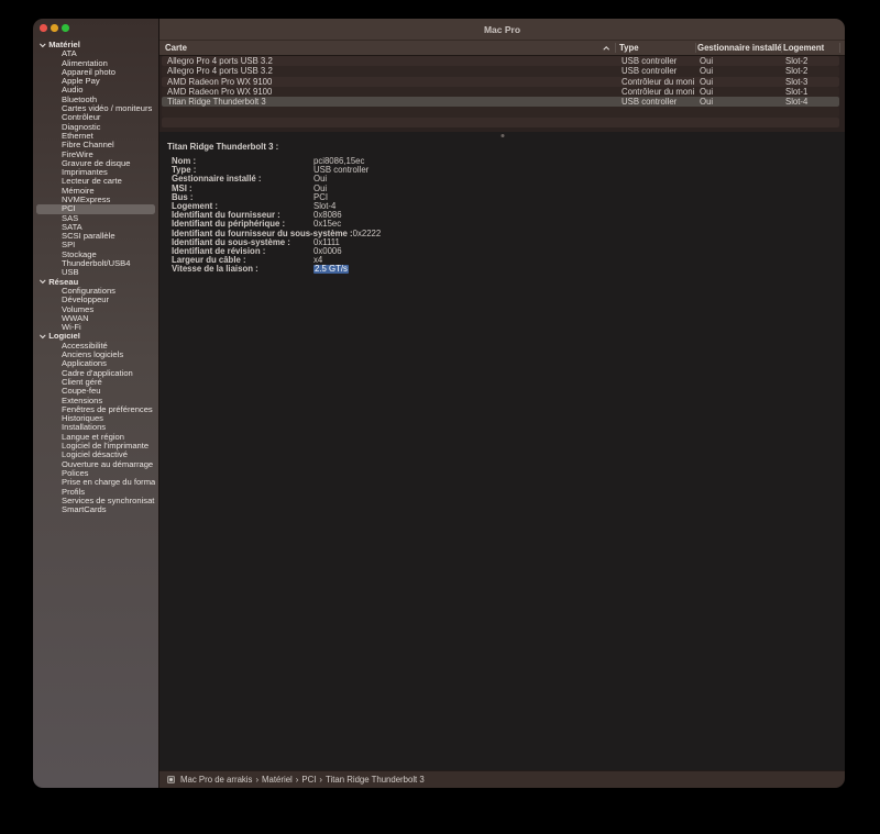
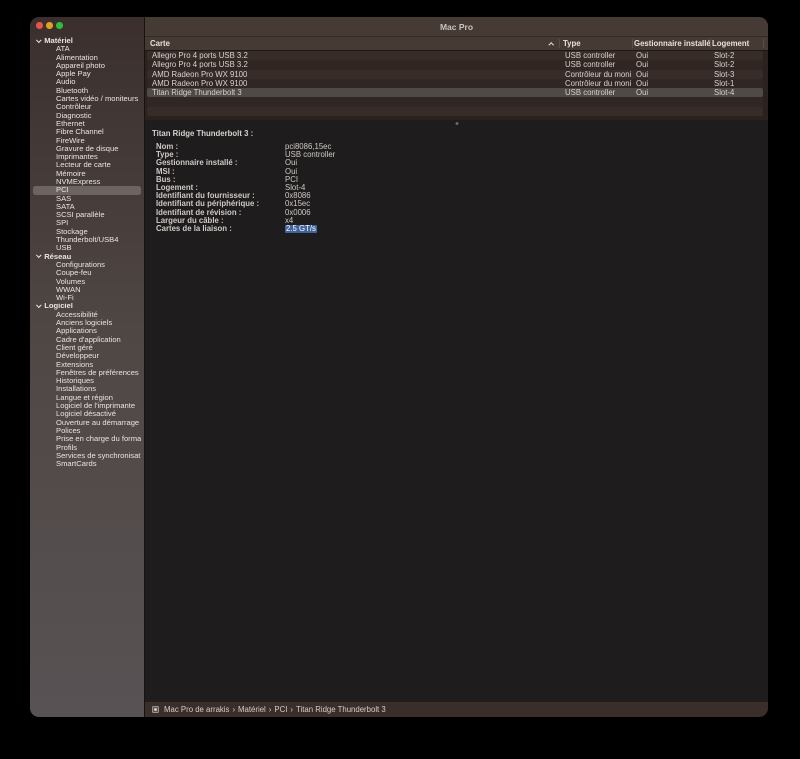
  Matériel
  ATA
  Alimentation
  Appareil photo
  Apple Pay
  Audio
  Bluetooth
  Cartes vidéo / moniteurs
  Contrôleur
  Diagnostic
  Ethernet
  Fibre Channel
  FireWire
  Gravure de disque
  Imprimantes
  Lecteur de carte
  Mémoire
  NVMExpress
  PCI
  SAS
  SATA
  SCSI parallèle
  SPI
  Stockage
  Thunderbolt/USB4
  USB
  Réseau
  Configurations
- Développeur
+ Coupe-feu
  Volumes
  WWAN
  Wi-Fi
  Logiciel
  Accessibilité
  Anciens logiciels
  Applications
  Cadre d'application
  Client géré
- Coupe-feu
+ Développeur
  Extensions
  Fenêtres de préférences
  Historiques
  Installations
  Langue et région
  Logiciel de l'imprimante
  Logiciel désactivé
  Ouverture au démarrage
  Polices
  Prise en charge du forma
  Profils
  Services de synchronisat
  SmartCards
  Mac Pro
  Carte
  Type
  Gestionnaire installé
  Logement
  Allegro Pro 4 ports USB 3.2
  USB controller
  Oui
  Slot-2
  Allegro Pro 4 ports USB 3.2
  USB controller
  Oui
  Slot-2
  AMD Radeon Pro WX 9100
  Contrôleur du moni
  Oui
  Slot-3
  AMD Radeon Pro WX 9100
  Contrôleur du moni
  Oui
  Slot-1
  Titan Ridge Thunderbolt 3
  USB controller
  Oui
  Slot-4
  Titan Ridge Thunderbolt 3 :
  Nom :
  pci8086,15ec
  Type :
  USB controller
  Gestionnaire installé :
  Oui
  MSI :
  Oui
  Bus :
  PCI
  Logement :
  Slot-4
  Identifiant du fournisseur :
  0x8086
  Identifiant du périphérique :
  0x15ec
- Identifiant du fournisseur du sous-système :
- 0x2222
- Identifiant du sous-système :
- 0x1111
  Identifiant de révision :
  0x0006
  Largeur du câble :
  x4
- Vitesse de la liaison :
+ Cartes de la liaison :
  2.5 GT/s
  Mac Pro de arrakis › Matériel › PCI › Titan Ridge Thunderbolt 3
